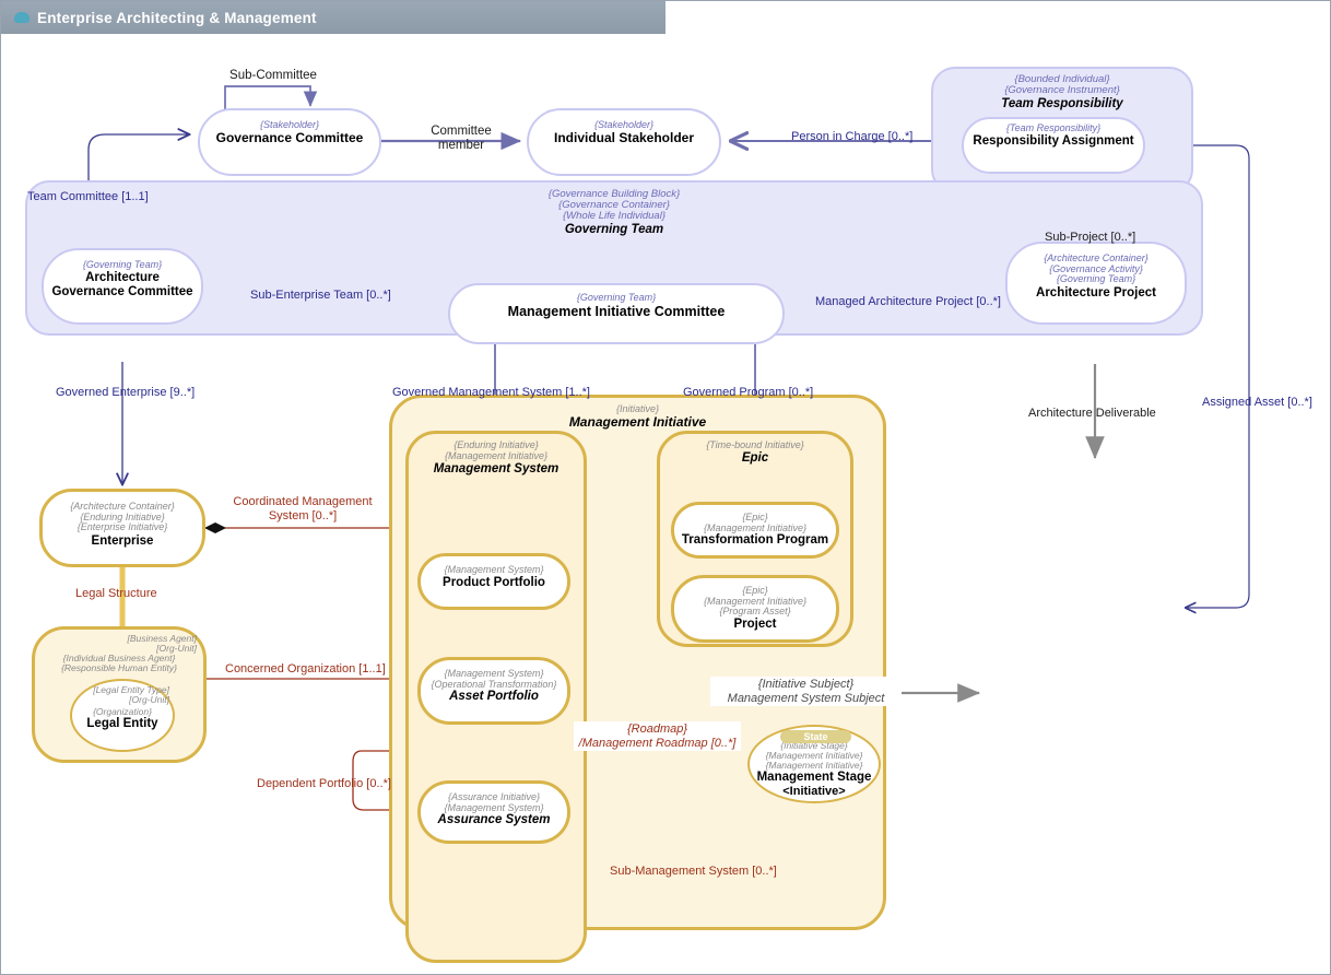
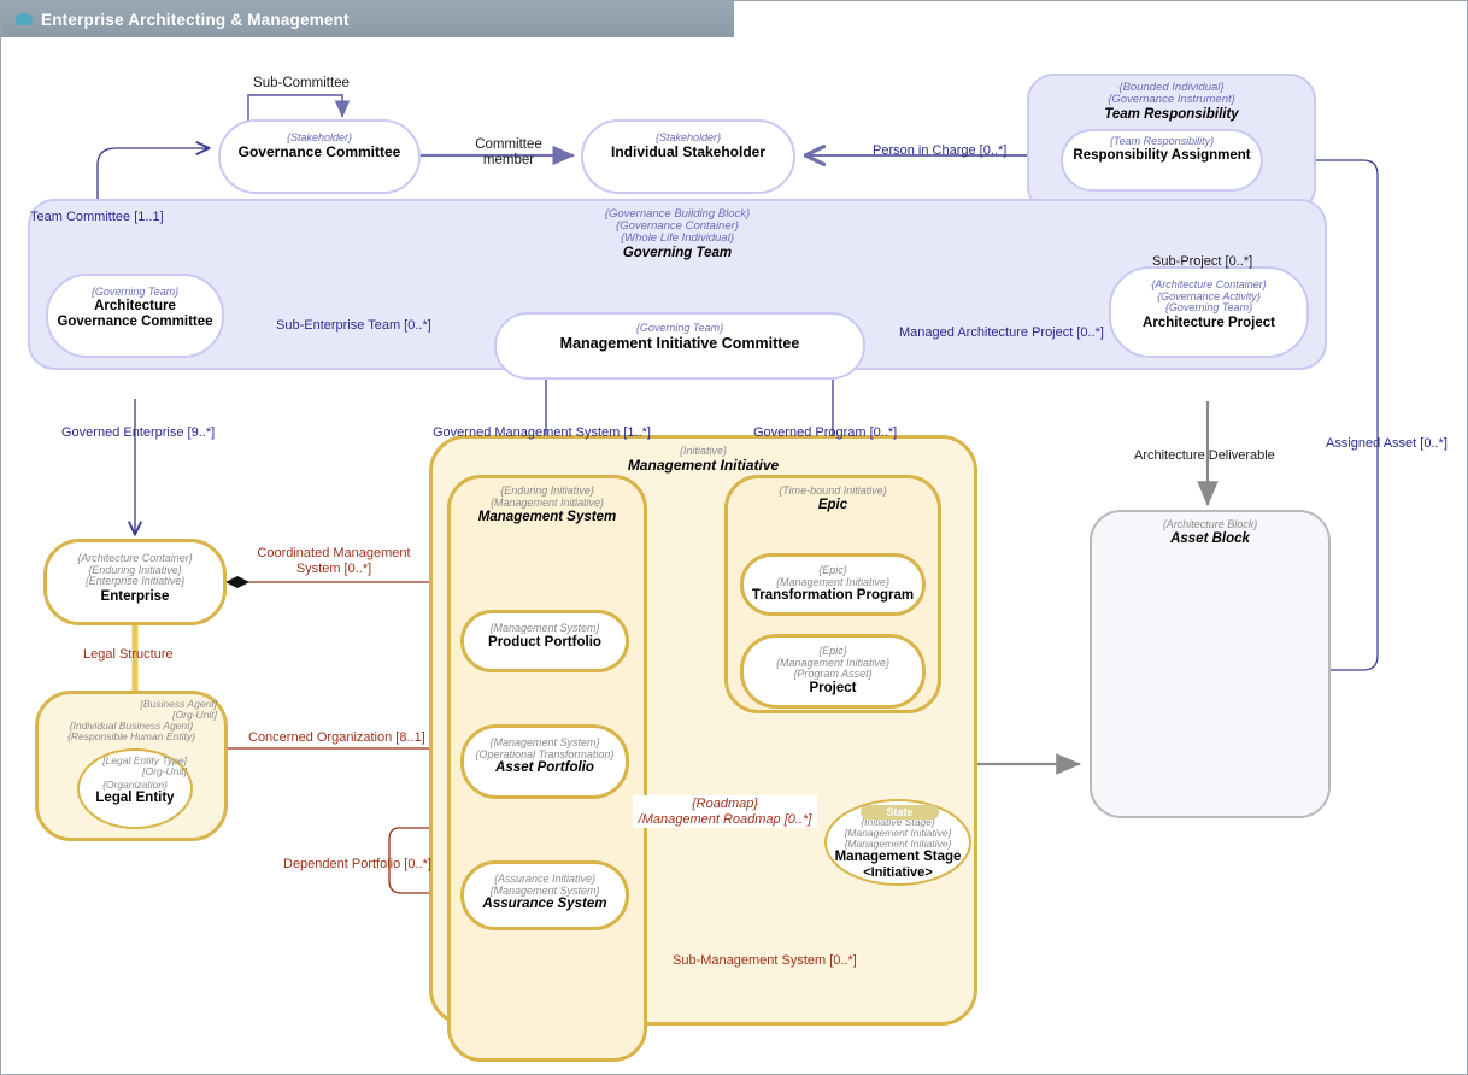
  Enterprise Architecting & Management
  {Bounded Individual}
  {Governance Instrument}
  Team Responsibility
  {Team Responsibility}
  Responsibility Assignment
  {Stakeholder}
  Governance Committee
  {Stakeholder}
  Individual Stakeholder
  {Governance Building Block}
  {Governance Container}
  {Whole Life Individual}
  Governing Team
  {Governing Team}
  Architecture Governance Committee
  {Governing Team}
  Management Initiative Committee
  {Architecture Container}
  {Governance Activity}
  {Governing Team}
  Architecture Project
  {Architecture Container}
  {Enduring Initiative}
  {Enterprise Initiative}
  Enterprise
  [Business Agent]
  [Org-Unit]
  {Individual Business Agent}
  {Responsible Human Entity}
  [Legal Entity Type]
  [Org-Unit]
  {Organization}
  Legal Entity
  {Initiative}
  Management Initiative
  {Enduring Initiative}
  {Management Initiative}
  Management System
  {Management System}
  Product Portfolio
  {Management System}
  {Operational Transformation}
  Asset Portfolio
  {Assurance Initiative}
  {Management System}
  Assurance System
  {Time-bound Initiative}
  Epic
  {Epic}
  {Management Initiative}
  Transformation Program
  {Epic}
  {Management Initiative}
  {Program Asset}
  Project
  State
  {Initiative Stage}
  {Management Initiative}
  {Management Initiative}
  Management Stage
  <Initiative>
+ {Architecture Block}
+ Asset Block
  Sub-Committee
  Committee
  member
  Person in Charge [0..*]
  Team Committee [1..1]
  Sub-Enterprise Team [0..*]
  Managed Architecture Project [0..*]
  Sub-Project [0..*]
  Governed Enterprise [9..*]
  Governed Management System [1..*]
  Governed Program [0..*]
  Architecture Deliverable
  Assigned Asset [0..*]
  Coordinated Management
  System [0..*]
  Legal Structure
- Concerned Organization [1..1]
+ Concerned Organization [8..1]
  Dependent Portfolio [0..*]
- {Initiative Subject}
- Management System Subject
  {Roadmap}
  /Management Roadmap [0..*]
  Sub-Management System [0..*]
